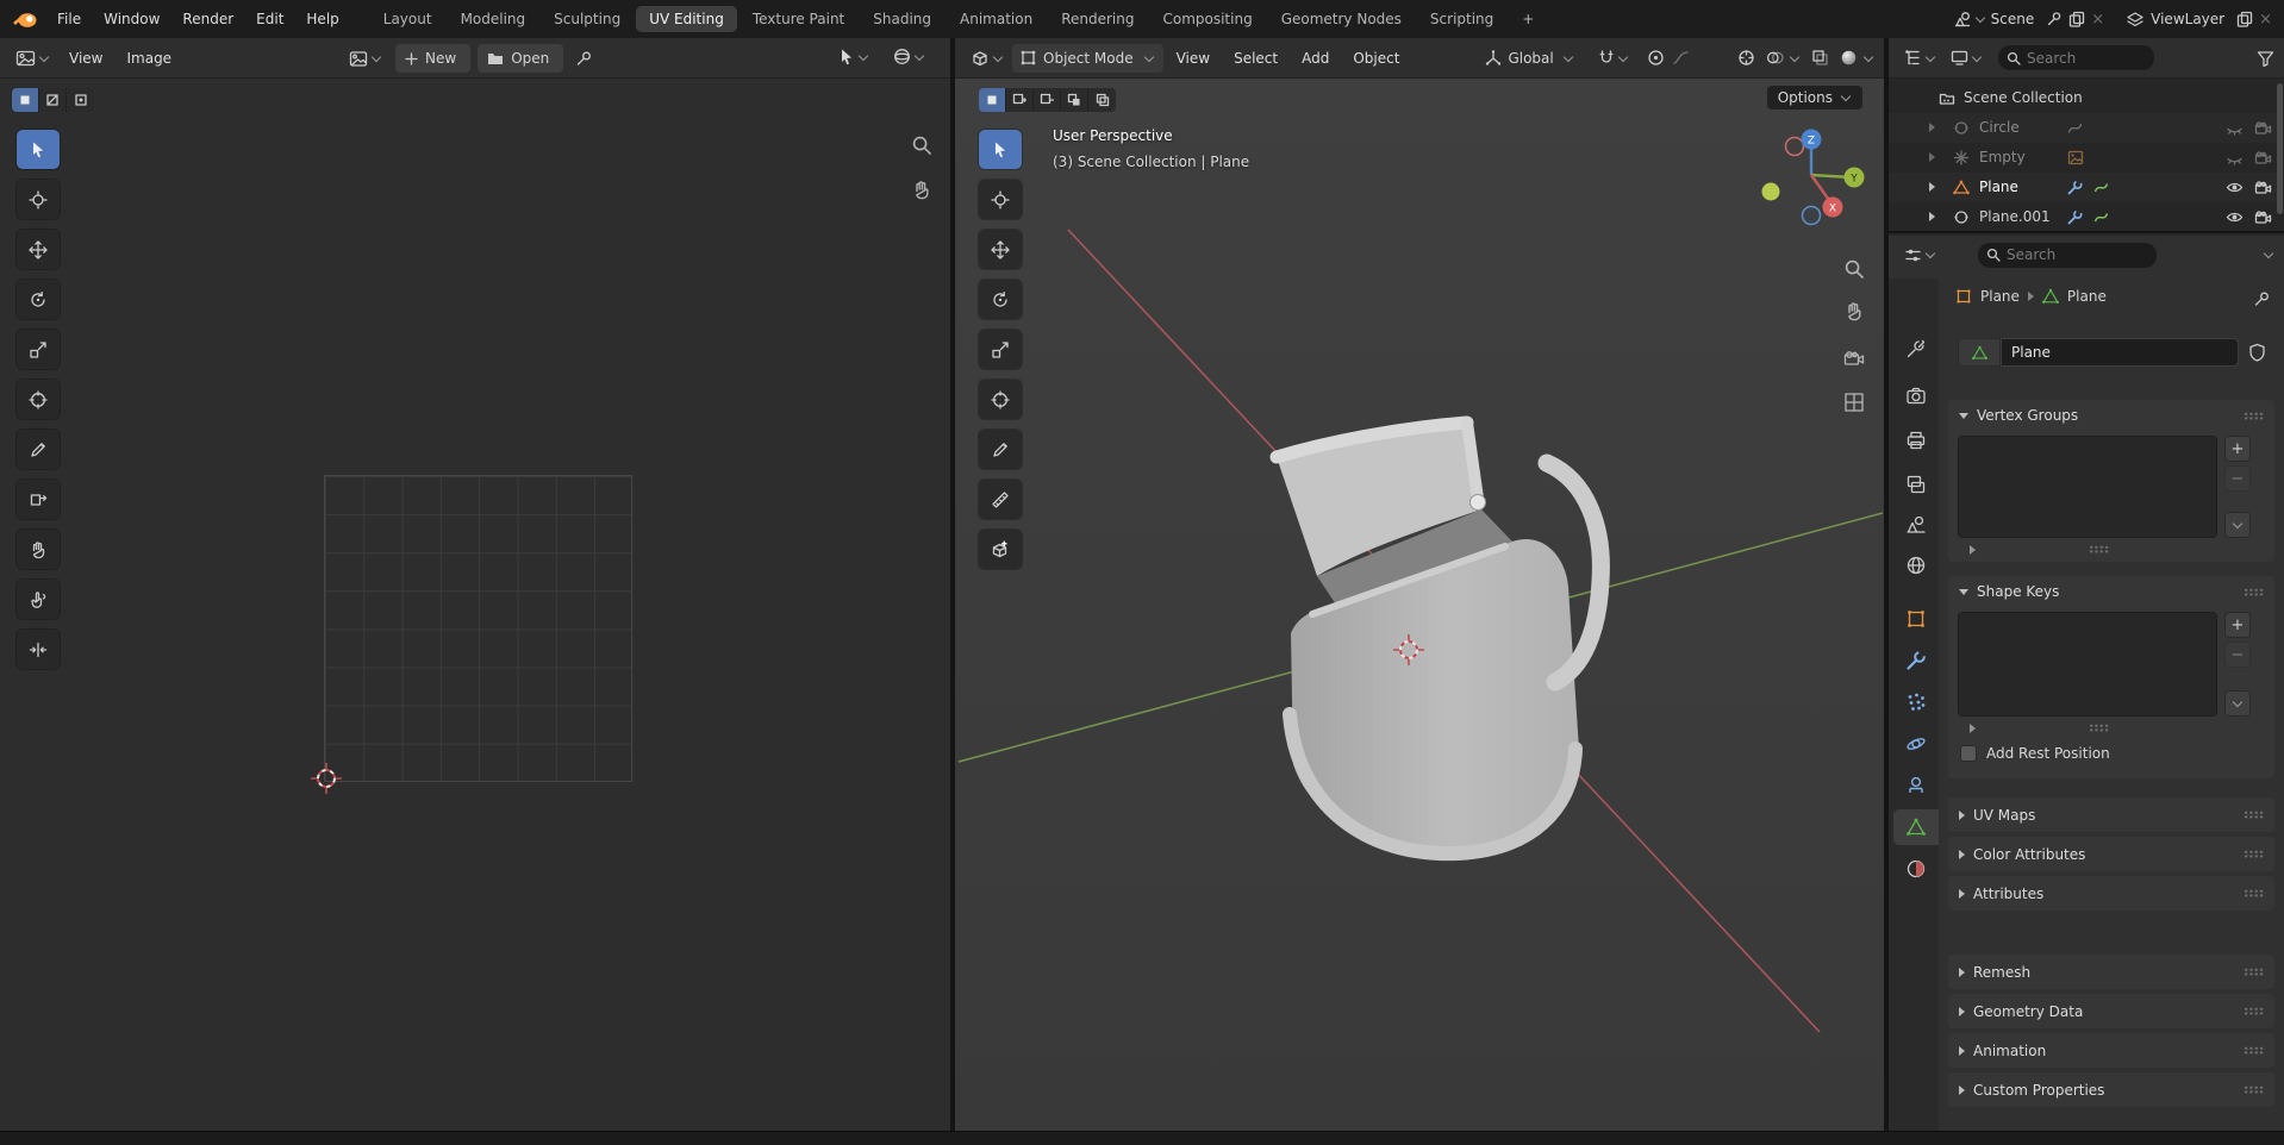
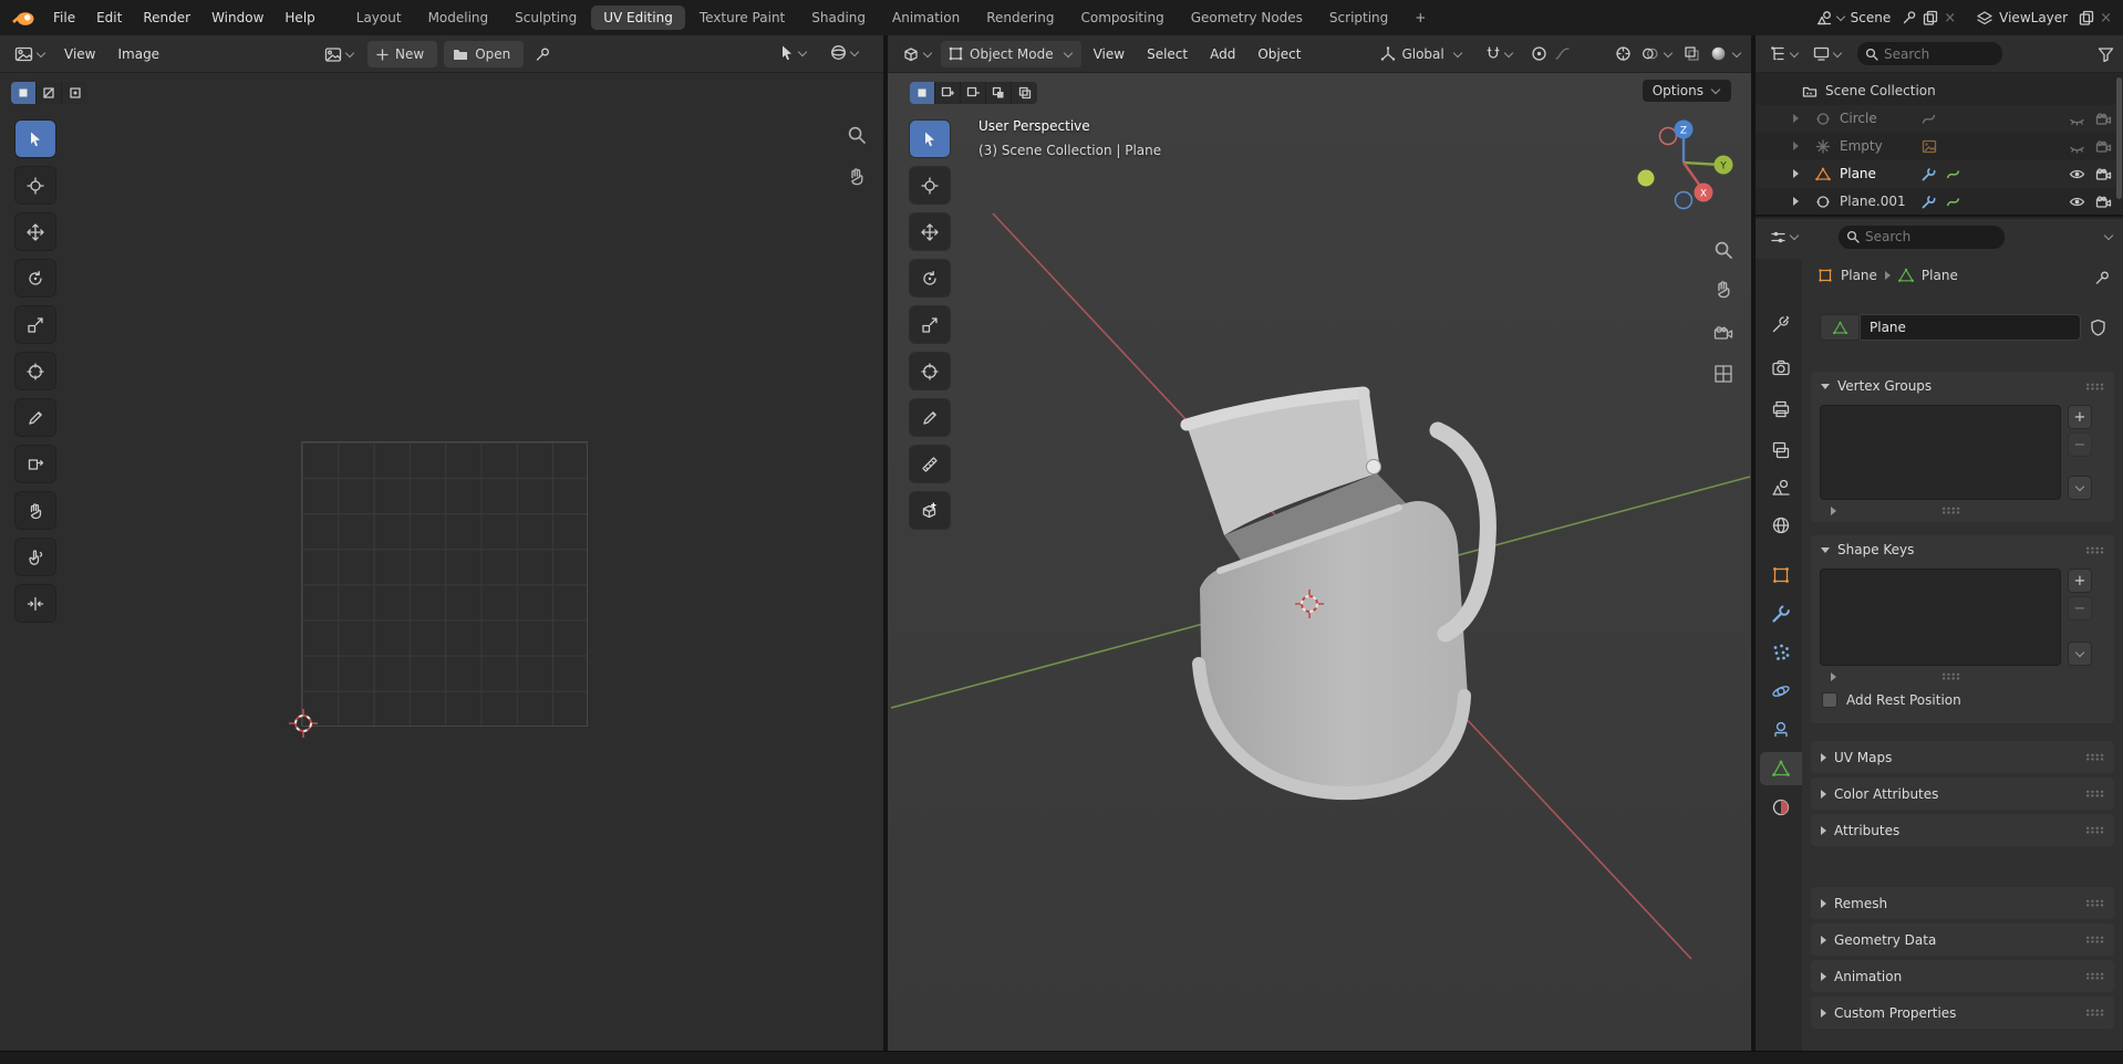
  File
- Window
+ Edit
  Render
- Edit
+ Window
  Help
  Layout
  Modeling
  Sculpting
  UV Editing
  Texture Paint
  Shading
  Animation
  Rendering
  Compositing
  Geometry Nodes
  Scripting
  +
  Scene
  ×
  ViewLayer
  ×
  View
  Image
  New
  Open
  Object Mode
  View
  Select
  Add
  Object
  Global
  Options
  User Perspective
  (3) Scene Collection | Plane
  Z
  Y
  X
  Search
  Scene Collection
  Circle
  Empty
  Plane
  Plane.001
  Search
  Plane
  Plane
  Plane
  Vertex Groups
  +
  −
  Shape Keys
  +
  −
  Add Rest Position
  UV Maps
  Color Attributes
  Attributes
  Remesh
  Geometry Data
  Animation
  Custom Properties
